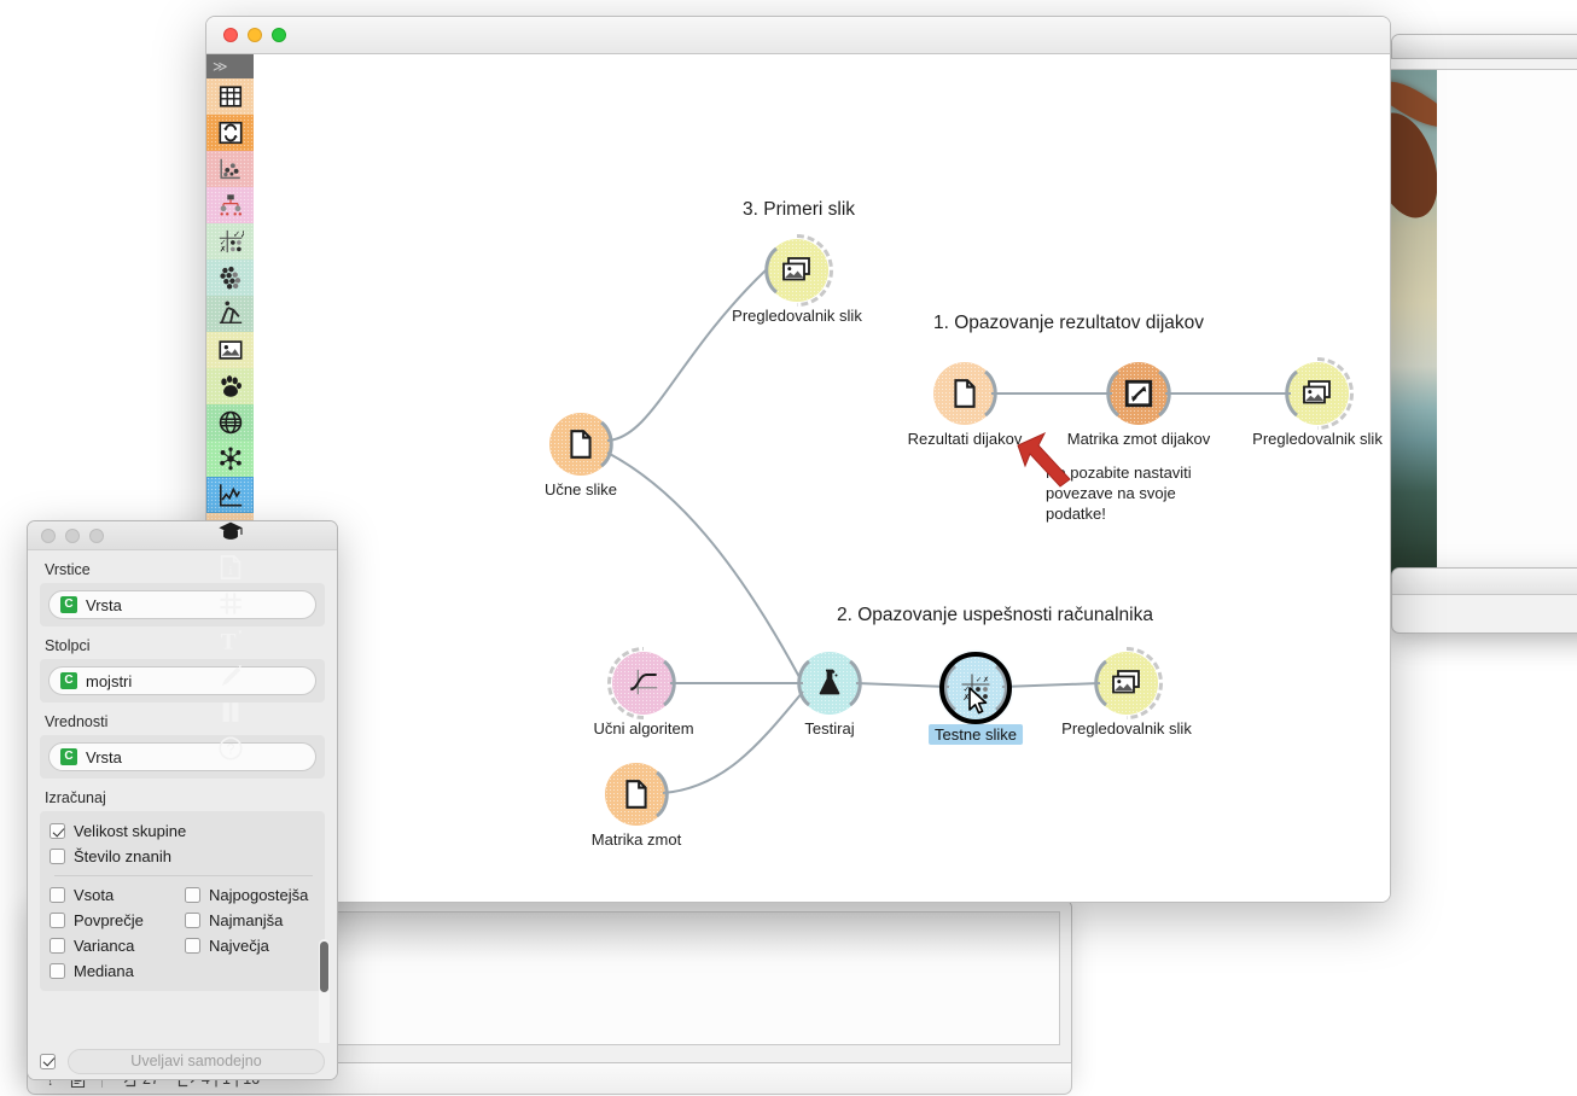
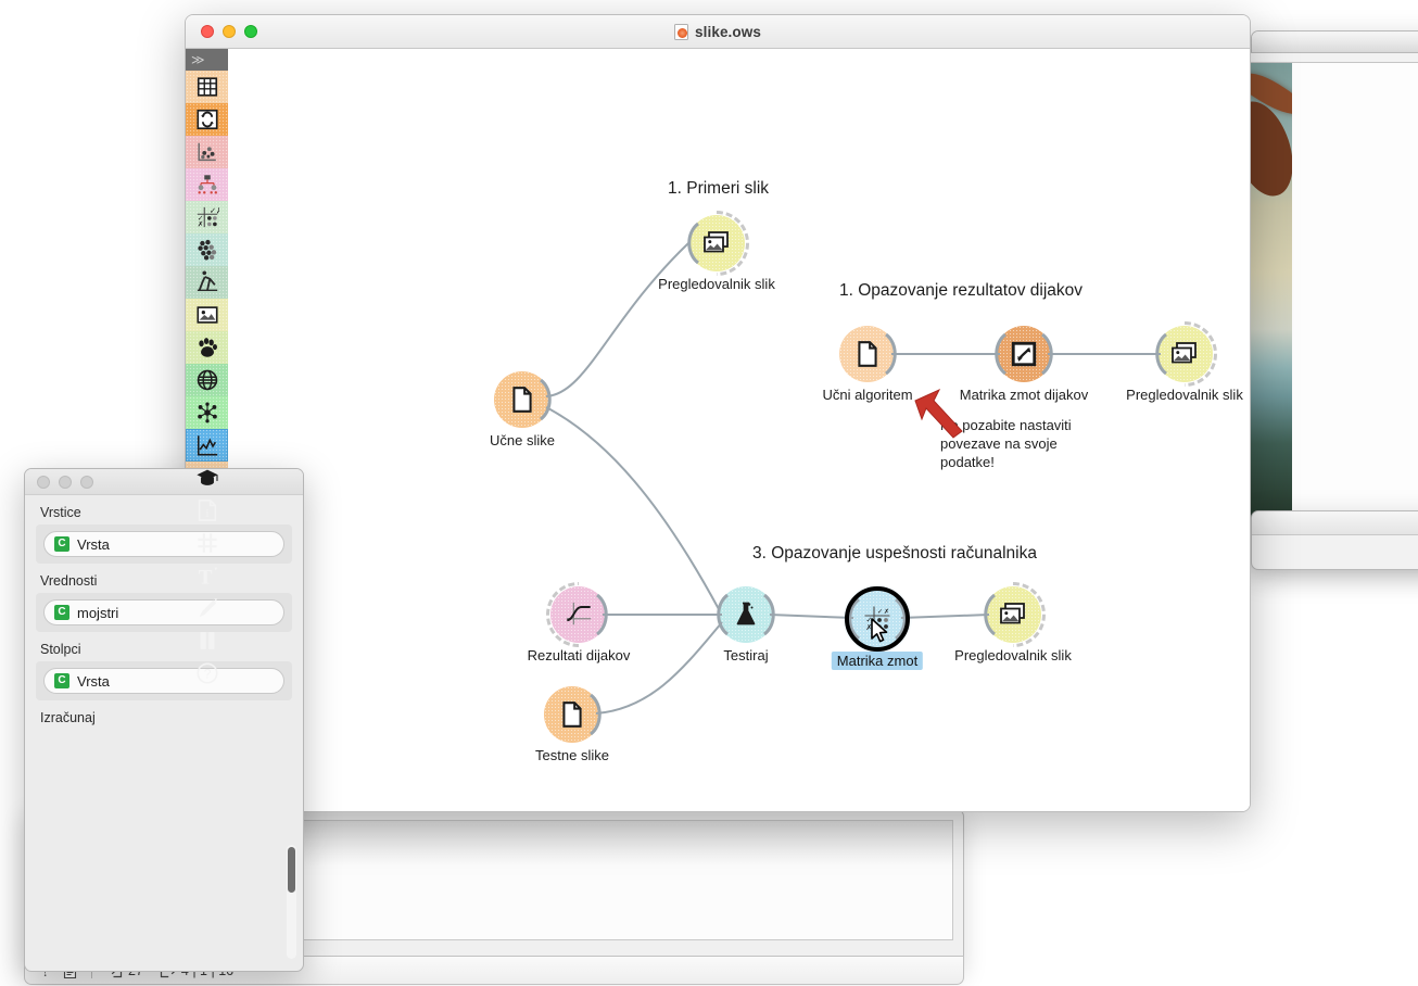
  ?
+ slike.ows
  ≫
  ?
- 3. Primeri slik
+ 1. Primeri slik
  1. Opazovanje rezultatov dijakov
- 2. Opazovanje uspešnosti računalnika
+ 3. Opazovanje uspešnosti računalnika
  pozabite nastaviti
  povezave na svoje
  podatke!
  Učne slike
  Pregledovalnik slik
- Rezultati dijakov
+ Učni algoritem
  Matrika zmot dijakov
  Pregledovalnik slik
- Učni algoritem
+ Rezultati dijakov
- Matrika zmot
+ Testne slike
  Testiraj
- Testne slike
+ Matrika zmot
  Pregledovalnik slik
  Vrstice
  C
  Vrsta
- Stolpci
+ Vrednosti
  C
  mojstri
- Vrednosti
+ Stolpci
  C
  Vrsta
  Izračunaj
- Velikost skupine
- Število znanih
- Vsota
- Povprečje
- Varianca
- Mediana
- Najpogostejša
- Najmanjša
- Največja
- Uveljavi samodejno
